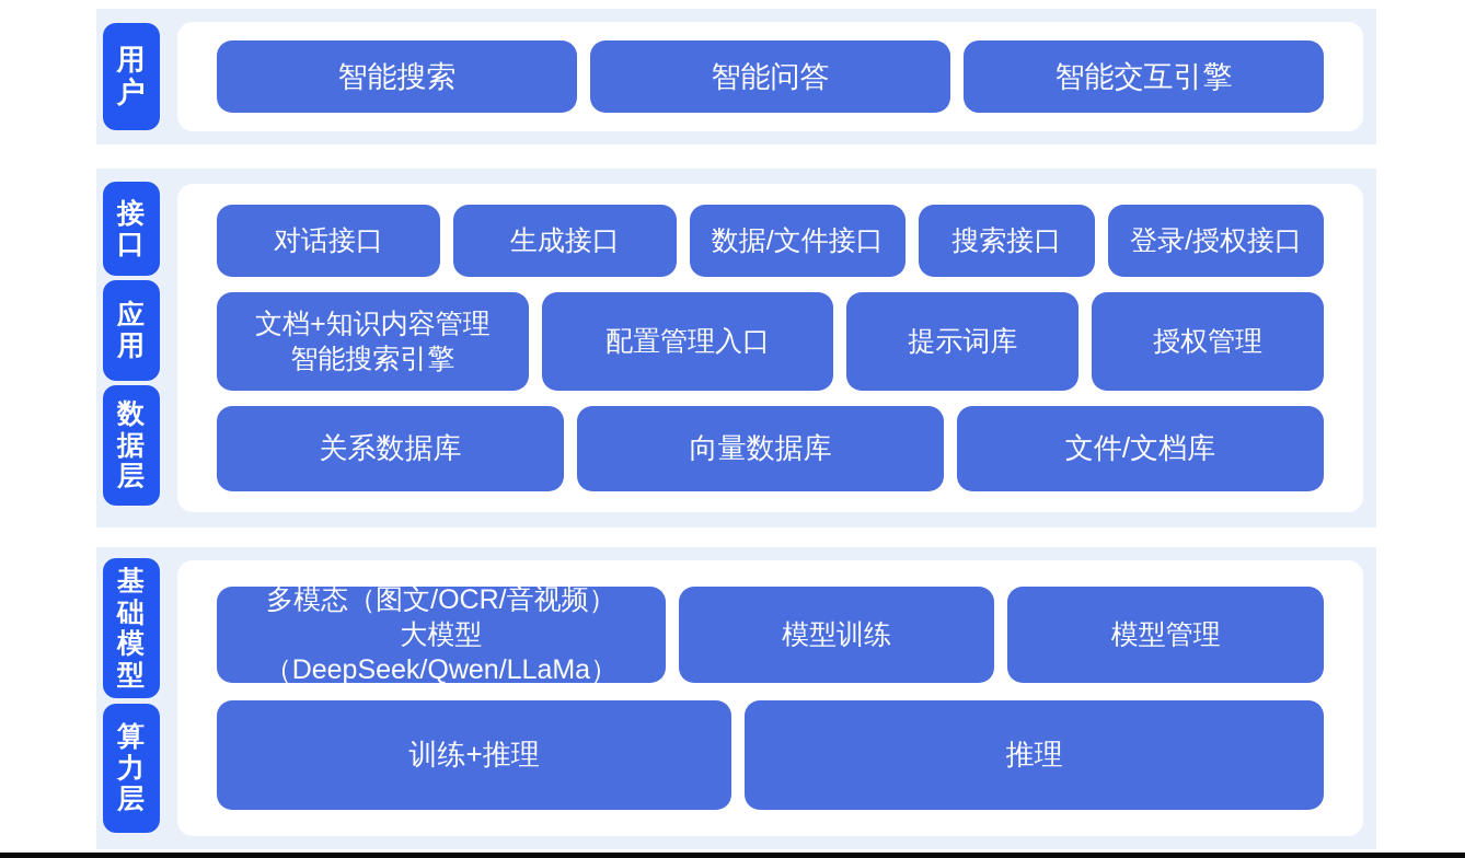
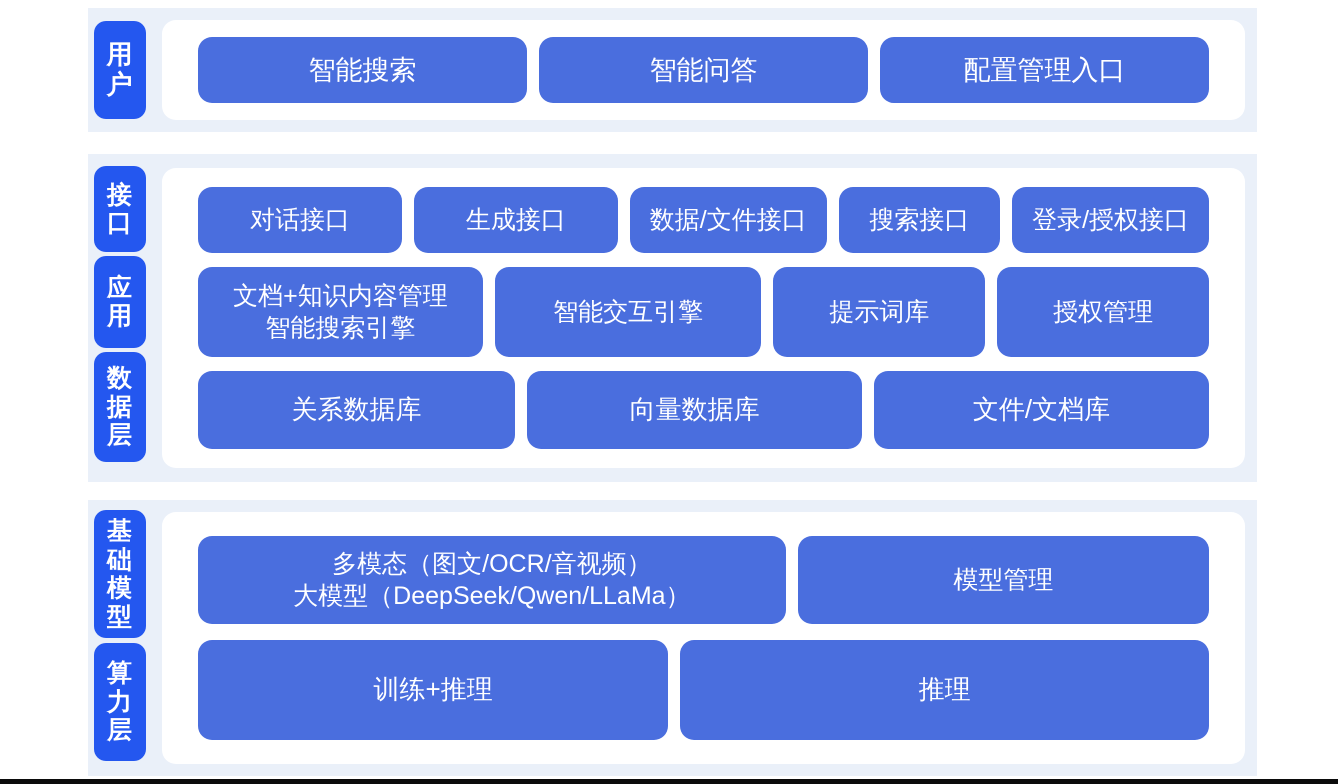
  用
  户
  智能搜索
  智能问答
- 智能交互引擎
+ 配置管理入口
  接
  口
  应
  用
  数
  据
  层
  对话接口
  生成接口
  数据/文件接口
  搜索接口
  登录/授权接口
  文档+知识内容管理
  智能搜索引擎
- 配置管理入口
+ 智能交互引擎
  提示词库
  授权管理
  关系数据库
  向量数据库
  文件/文档库
  基
  础
  模
  型
  算
  力
  层
  多模态（图文/OCR/音视频）
  大模型（DeepSeek/Qwen/LLaMa）
- 模型训练
  模型管理
  训练+推理
  推理
